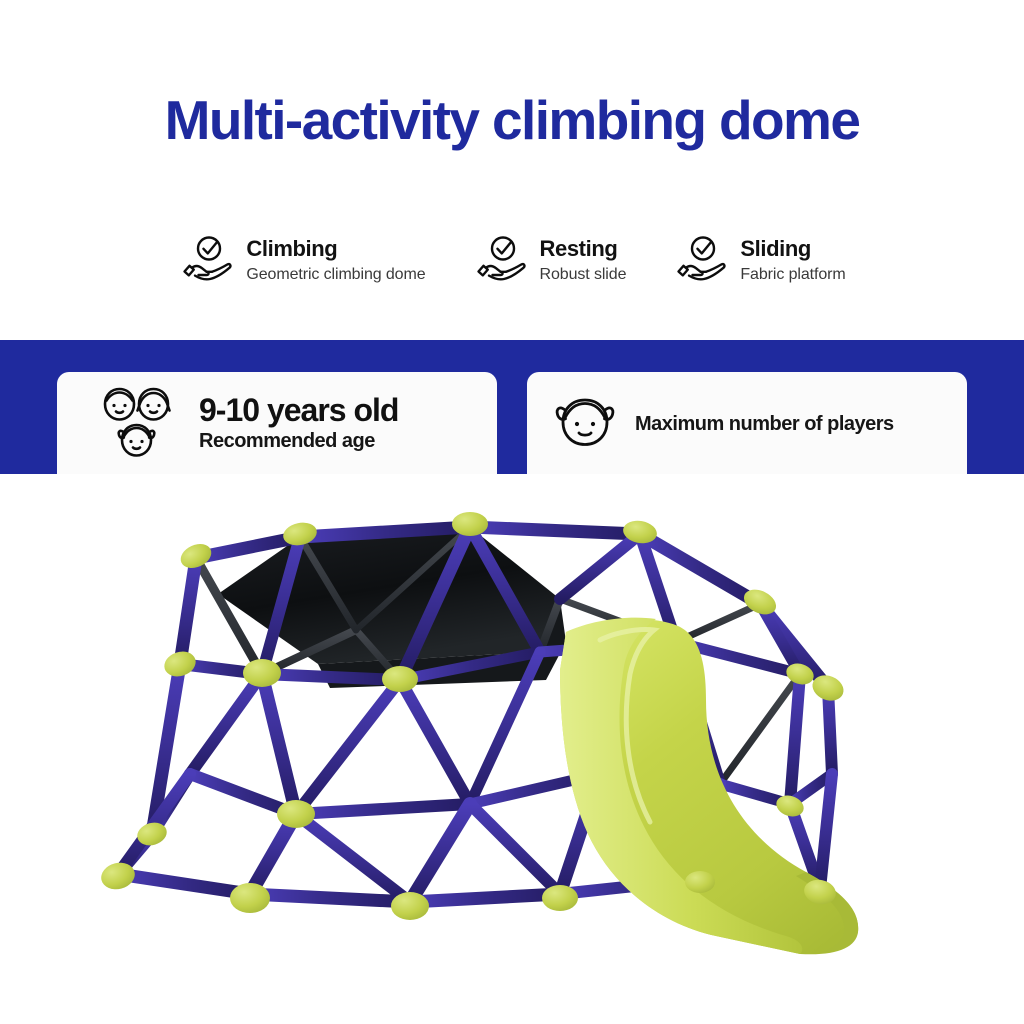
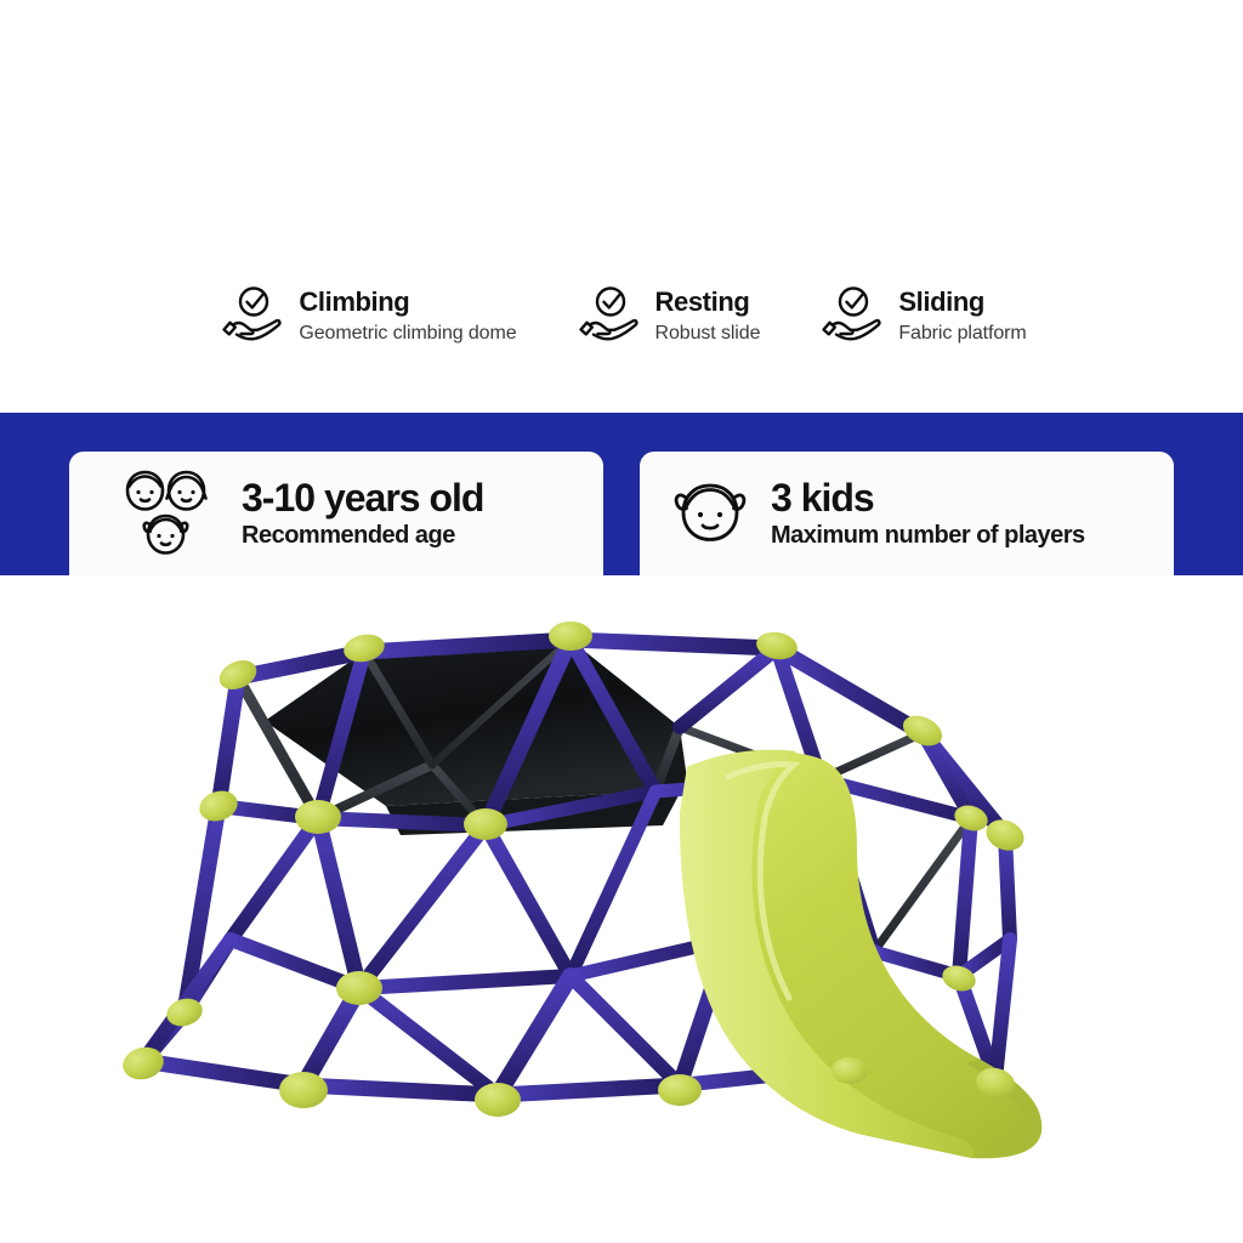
- Multi-activity climbing dome
  Climbing
  Geometric climbing dome
  Resting
  Robust slide
  Sliding
  Fabric platform
- 9-10 years old
+ 3-10 years old
  Recommended age
+ 3 kids
  Maximum number of players
